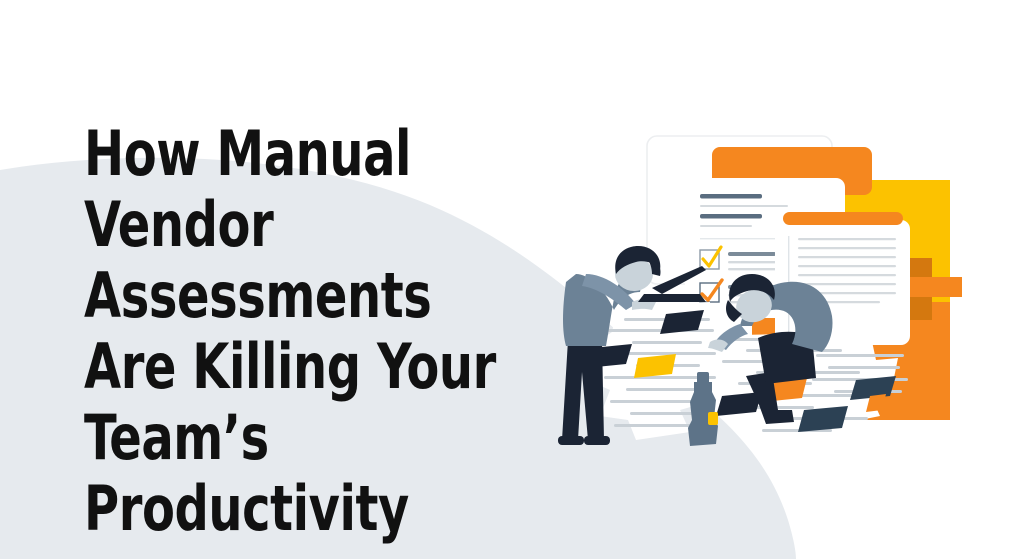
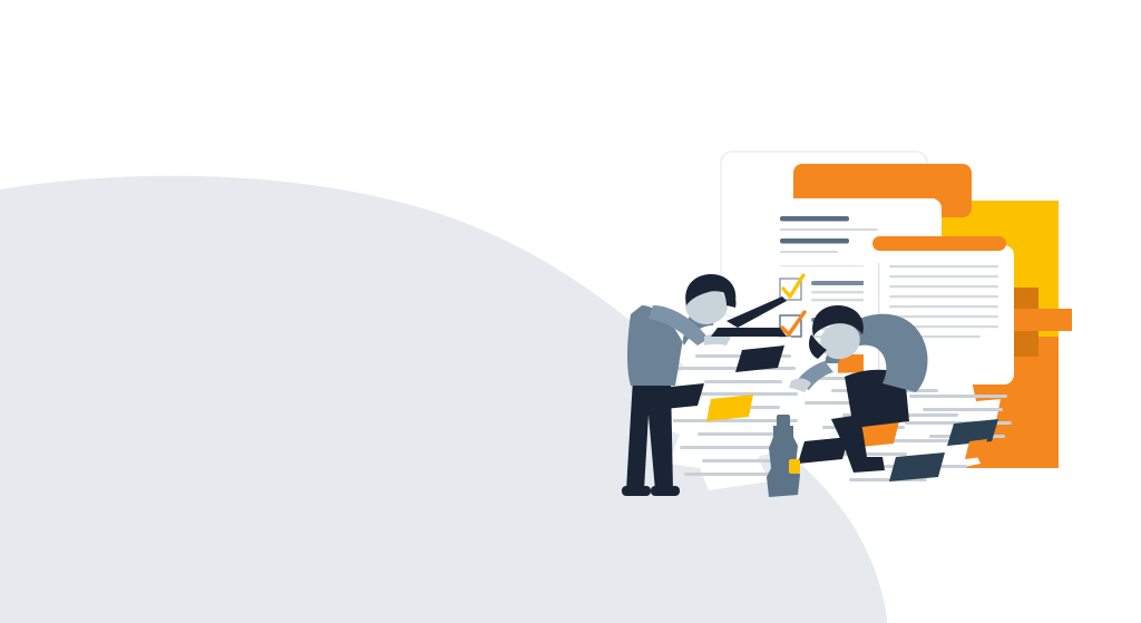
- How Manual Vendor Assessments Are Killing Your Team’s Productivity
